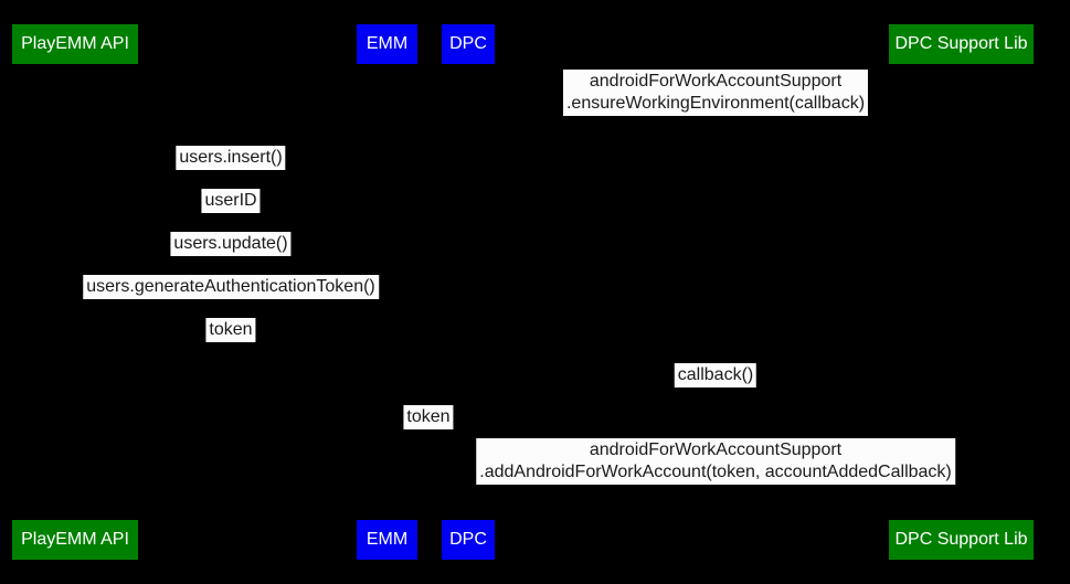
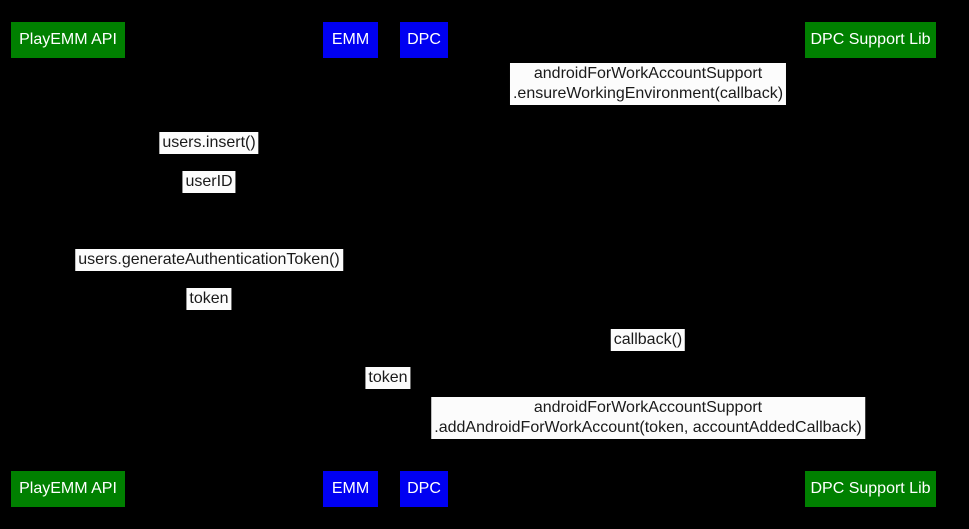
  PlayEMM API
  EMM
  DPC
  DPC Support Lib
  androidForWorkAccountSupport
  .ensureWorkingEnvironment(callback)
  users.insert()
  userID
- users.update()
  users.generateAuthenticationToken()
  token
  callback()
  token
  androidForWorkAccountSupport
  .addAndroidForWorkAccount(token, accountAddedCallback)
  PlayEMM API
  EMM
  DPC
  DPC Support Lib
